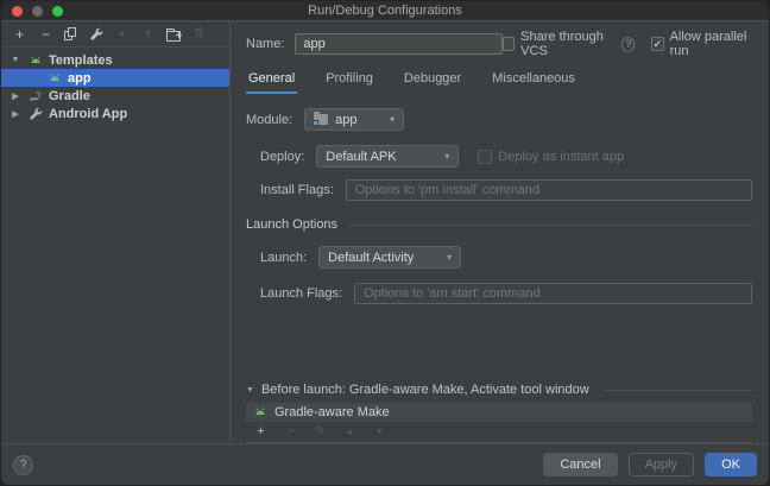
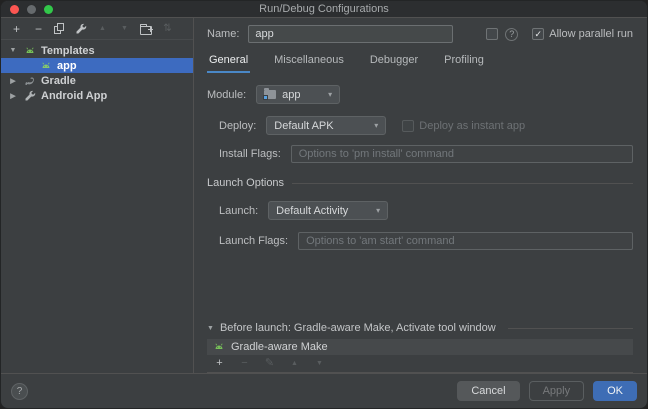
  Run/Debug Configurations
  +
  −
  ⇅
  Templates
  app
  Gradle
  Android App
  Name:
  app
- Share through VCS
  ?
  ✓
  Allow parallel run
  General
- Profiling
+ Miscellaneous
  Debugger
- Miscellaneous
+ Profiling
  Module:
  app
  ▾
  Deploy:
  Default APK
  ▾
  Deploy as instant app
  Install Flags:
  Options to 'pm install' command
  Launch Options
  Launch:
  Default Activity
  ▾
  Launch Flags:
  Options to 'am start' command
  Before launch: Gradle-aware Make, Activate tool window
  Gradle-aware Make
  +
  ✎
  ?
  Cancel
  Apply
  OK
